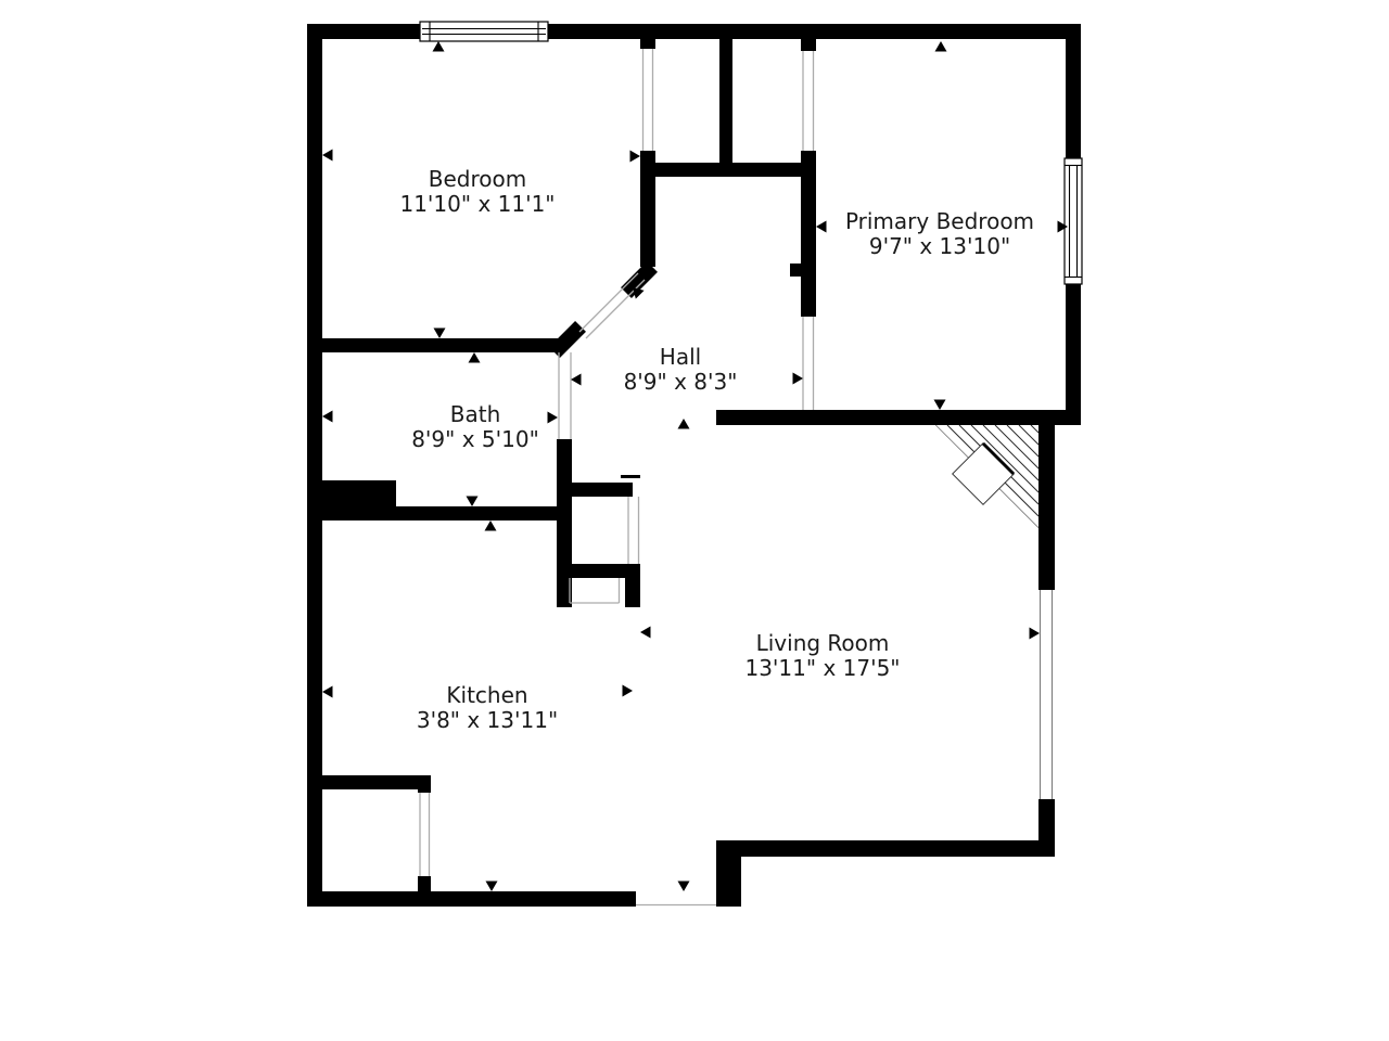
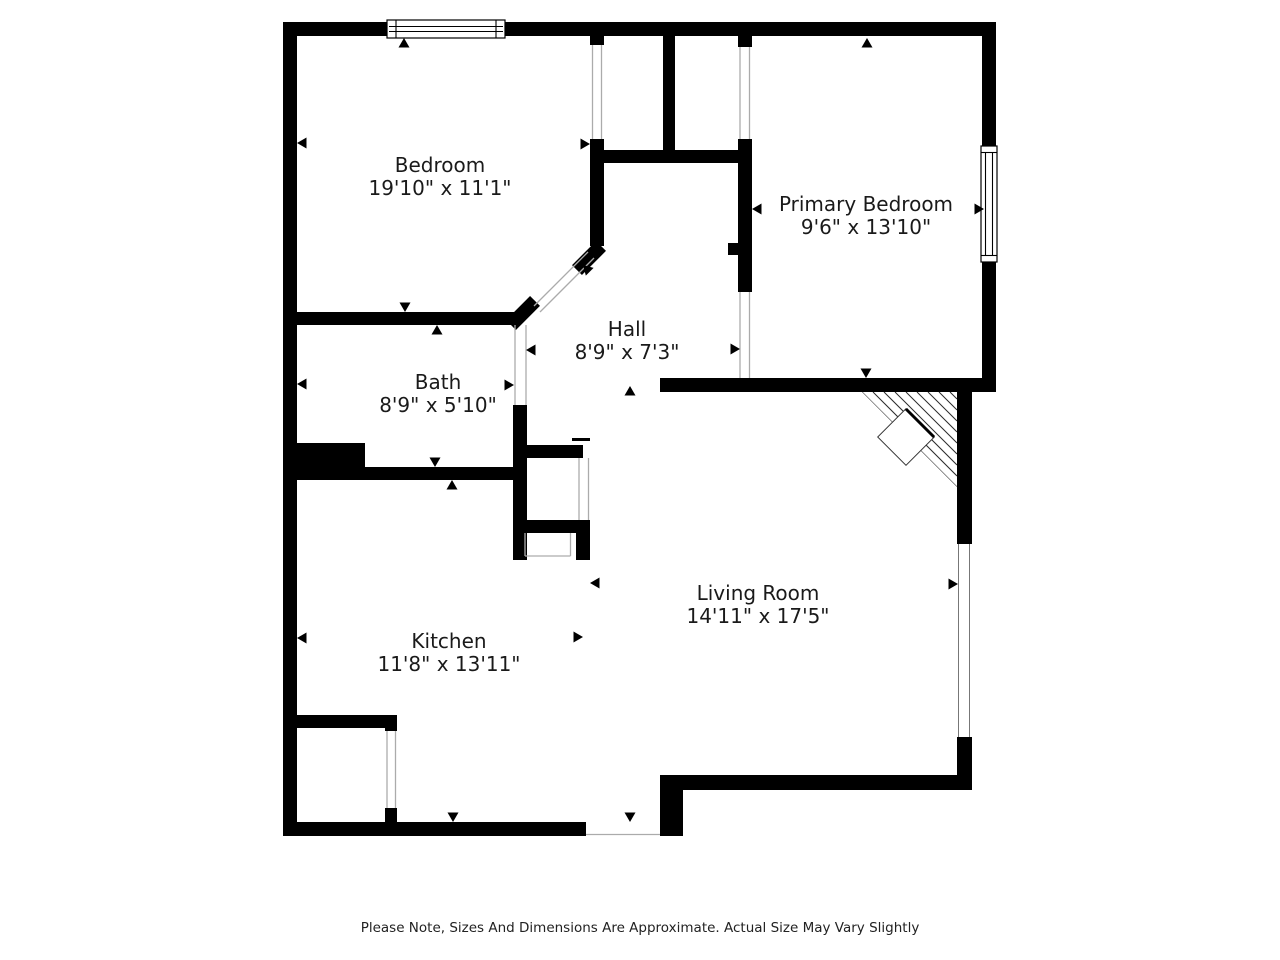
  Bedroom
- 11'10" x 11'1"
+ 19'10" x 11'1"
  Primary Bedroom
- 9'7" x 13'10"
+ 9'6" x 13'10"
  Hall
- 8'9" x 8'3"
+ 8'9" x 7'3"
  Bath
  8'9" x 5'10"
  Living Room
- 13'11" x 17'5"
+ 14'11" x 17'5"
  Kitchen
- 3'8" x 13'11"
+ 11'8" x 13'11"
+ Please Note, Sizes And Dimensions Are Approximate. Actual Size May Vary Slightly
